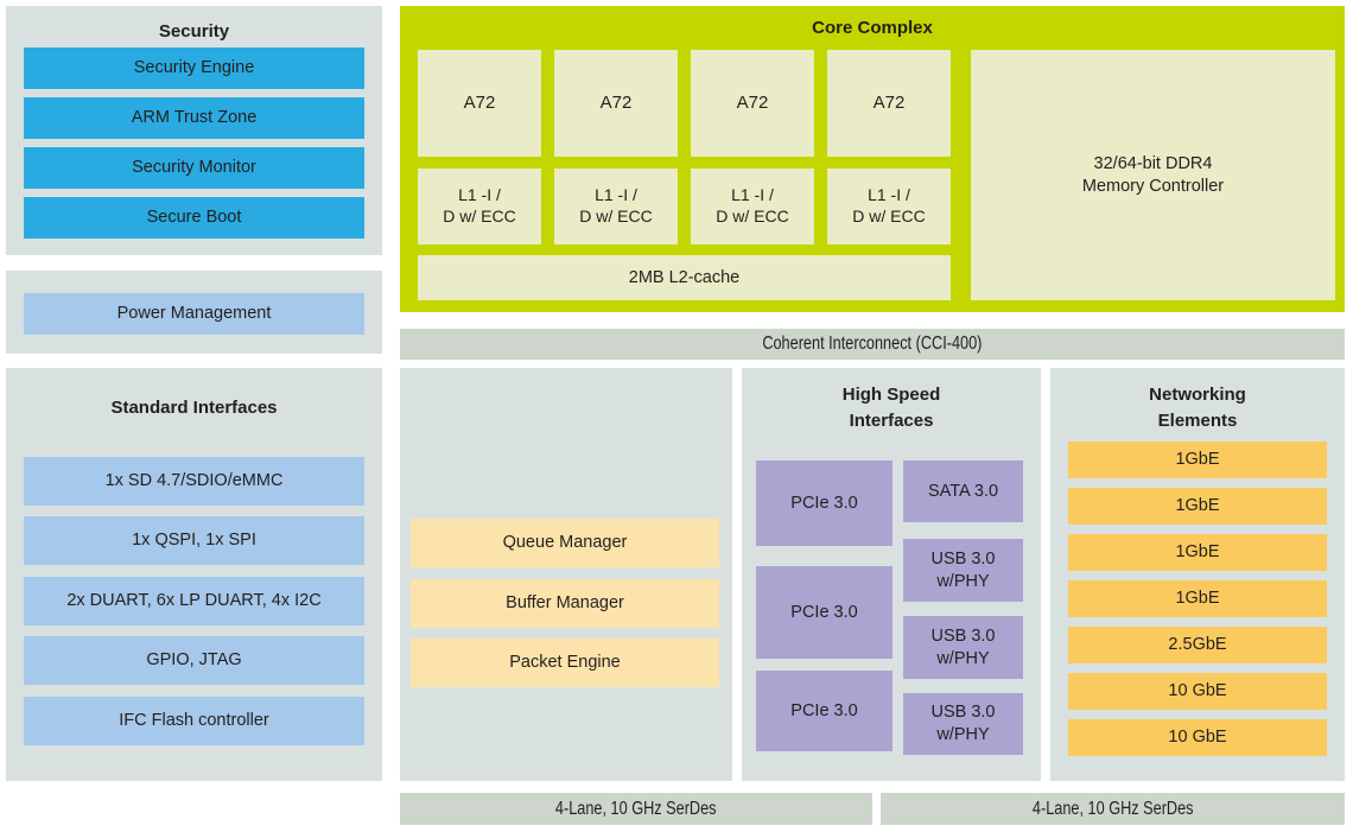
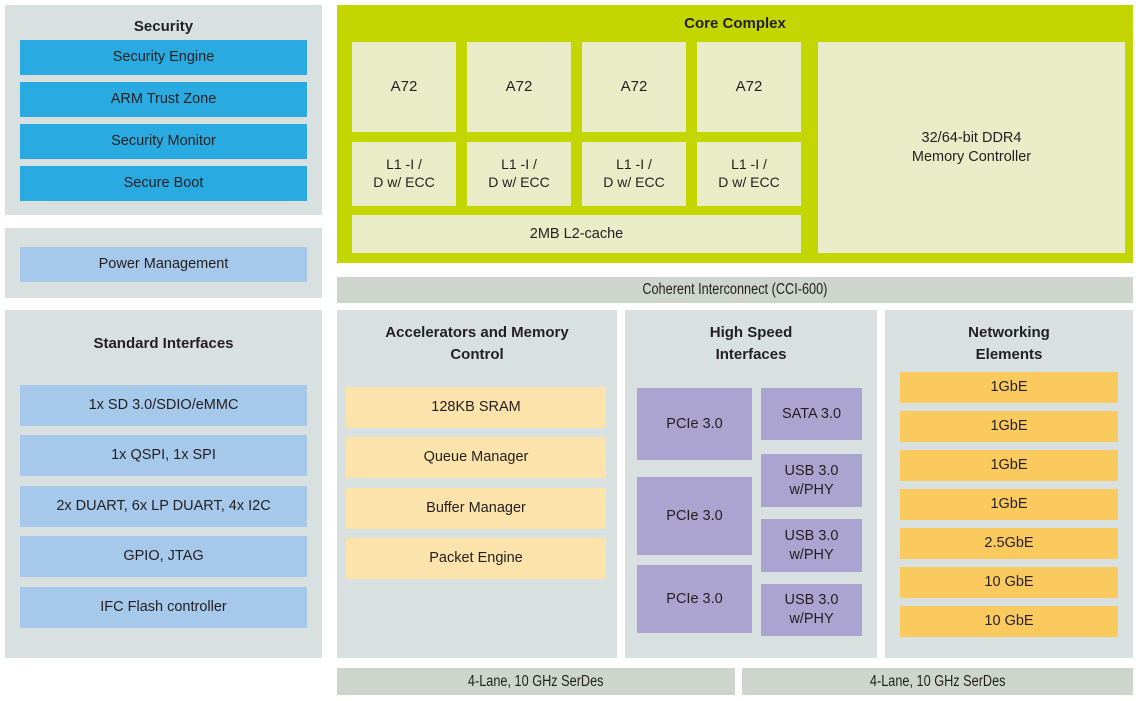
  Security
  Security Engine
  ARM Trust Zone
  Security Monitor
  Secure Boot
  Power Management
  Standard Interfaces
- 1x SD 4.7/SDIO/eMMC
+ 1x SD 3.0/SDIO/eMMC
  1x QSPI, 1x SPI
  2x DUART, 6x LP DUART, 4x I2C
  GPIO, JTAG
  IFC Flash controller
  Core Complex
  A72
  A72
  A72
  A72
  L1 -I /
  D w/ ECC
  L1 -I /
  D w/ ECC
  L1 -I /
  D w/ ECC
  L1 -I /
  D w/ ECC
  2MB L2-cache
  32/64-bit DDR4
  Memory Controller
- Coherent Interconnect (CCI-400)
+ Coherent Interconnect (CCI-600)
+ Accelerators and Memory
+ Control
+ 128KB SRAM
  Queue Manager
  Buffer Manager
  Packet Engine
  High Speed
  Interfaces
  PCIe 3.0
  PCIe 3.0
  PCIe 3.0
  SATA 3.0
  USB 3.0
  w/PHY
  USB 3.0
  w/PHY
  USB 3.0
  w/PHY
  Networking
  Elements
  1GbE
  1GbE
  1GbE
  1GbE
  2.5GbE
  10 GbE
  10 GbE
  4-Lane, 10 GHz SerDes
  4-Lane, 10 GHz SerDes
